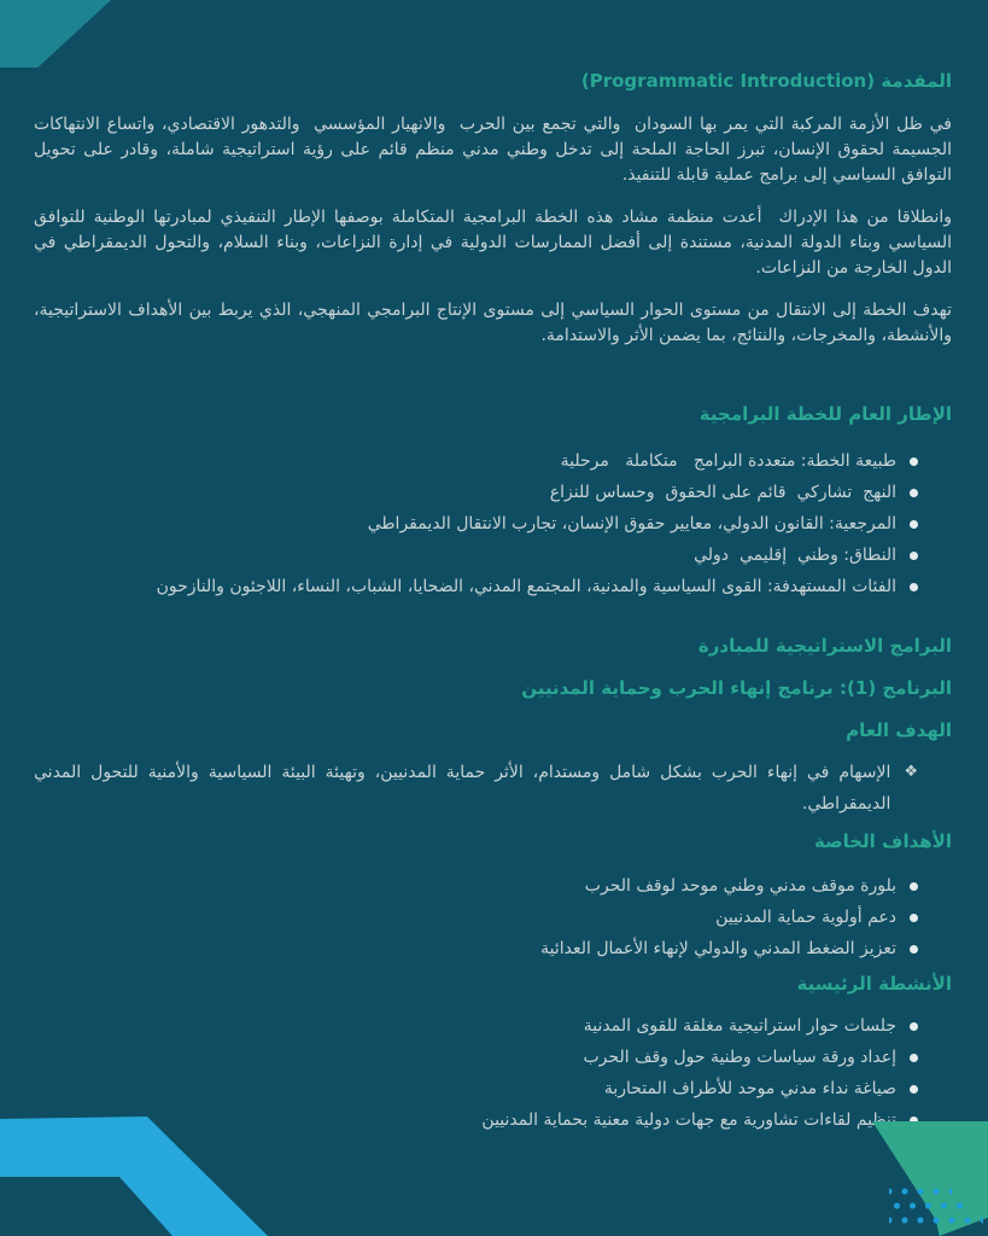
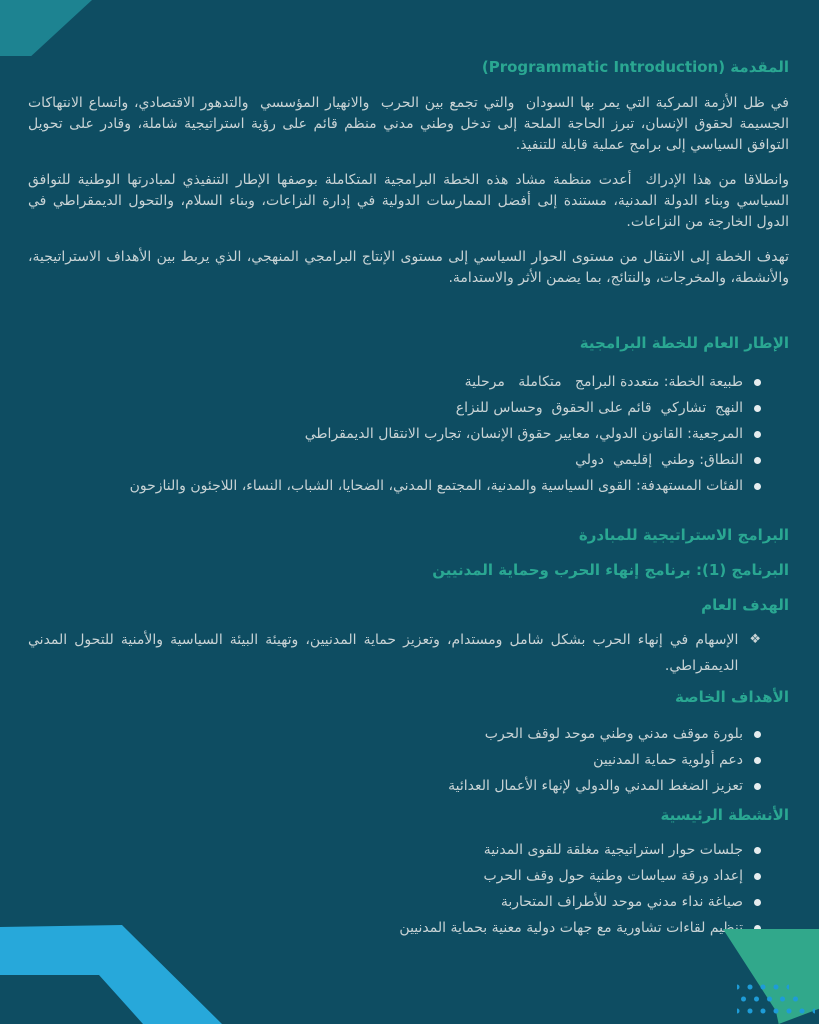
  المقدمة (Programmatic Introduction)
  في ظل الأزمة المركبة التي يمر بها السودان والتي تجمع بين الحرب والانهيار المؤسسي والتدهور الاقتصادي، واتساع الانتهاكات الجسيمة لحقوق الإنسان، تبرز الحاجة الملحة إلى تدخل وطني مدني منظم قائم على رؤية استراتيجية شاملة، وقادر على تحويل التوافق السياسي إلى برامج عملية قابلة للتنفيذ.
  وانطلاقا من هذا الإدراك أعدت منظمة مشاد هذه الخطة البرامجية المتكاملة بوصفها الإطار التنفيذي لمبادرتها الوطنية للتوافق السياسي وبناء الدولة المدنية، مستندة إلى أفضل الممارسات الدولية في إدارة النزاعات، وبناء السلام، والتحول الديمقراطي في الدول الخارجة من النزاعات.
  تهدف الخطة إلى الانتقال من مستوى الحوار السياسي إلى مستوى الإنتاج البرامجي المنهجي، الذي يربط بين الأهداف الاستراتيجية، والأنشطة، والمخرجات، والنتائج، بما يضمن الأثر والاستدامة.
  الإطار العام للخطة البرامجية
  طبيعة الخطة: متعددة البرامج متكاملة مرحلية
  النهج تشاركي قائم على الحقوق وحساس للنزاع
  المرجعية: القانون الدولي، معايير حقوق الإنسان، تجارب الانتقال الديمقراطي
  النطاق: وطني إقليمي دولي
  الفئات المستهدفة: القوى السياسية والمدنية، المجتمع المدني، الضحايا، الشباب، النساء، اللاجئون والنازحون
  البرامج الاستراتيجية للمبادرة
  البرنامج (1): برنامج إنهاء الحرب وحماية المدنيين
  الهدف العام
  ❖
- الإسهام في إنهاء الحرب بشكل شامل ومستدام، الأثر حماية المدنيين، وتهيئة البيئة السياسية والأمنية للتحول المدني الديمقراطي.
+ الإسهام في إنهاء الحرب بشكل شامل ومستدام، وتعزيز حماية المدنيين، وتهيئة البيئة السياسية والأمنية للتحول المدني الديمقراطي.
  الأهداف الخاصة
  بلورة موقف مدني وطني موحد لوقف الحرب
  دعم أولوية حماية المدنيين
  تعزيز الضغط المدني والدولي لإنهاء الأعمال العدائية
  الأنشطة الرئيسية
  جلسات حوار استراتيجية مغلقة للقوى المدنية
  إعداد ورقة سياسات وطنية حول وقف الحرب
  صياغة نداء مدني موحد للأطراف المتحاربة
  تنظيم لقاءات تشاورية مع جهات دولية معنية بحماية المدنيين
